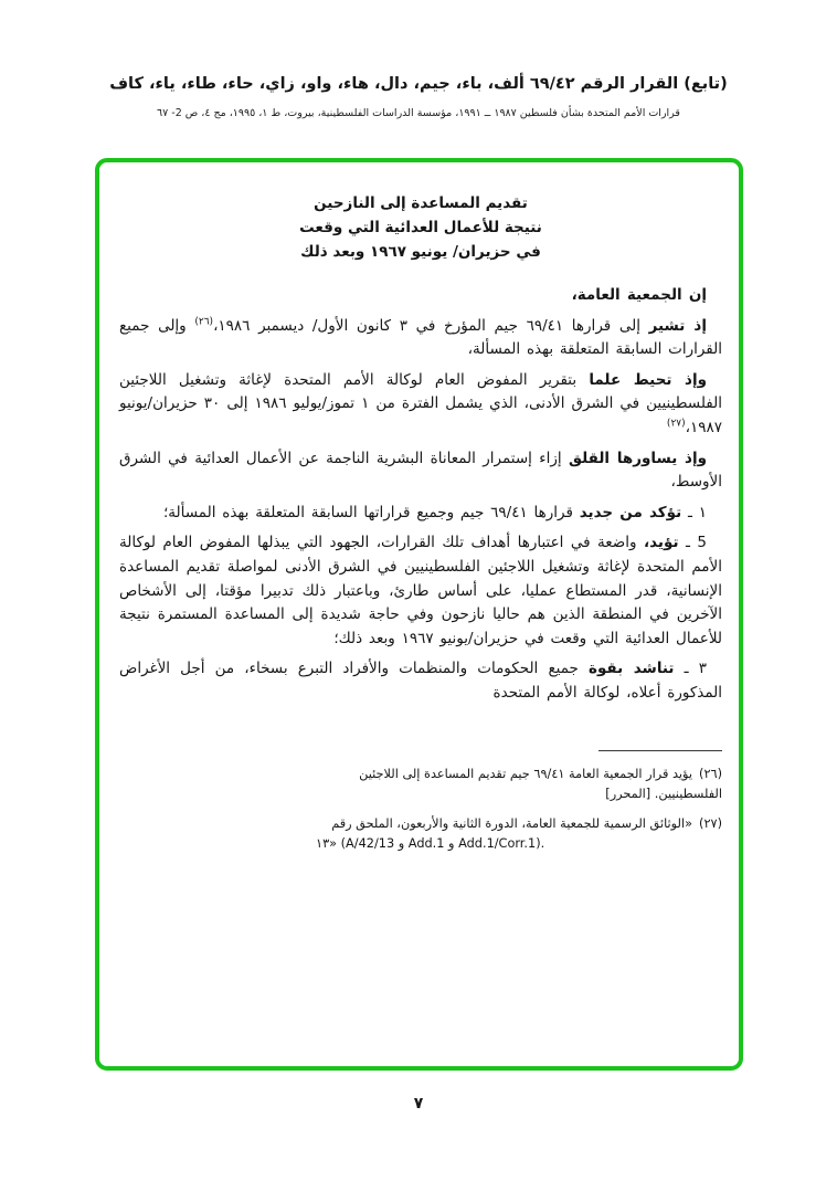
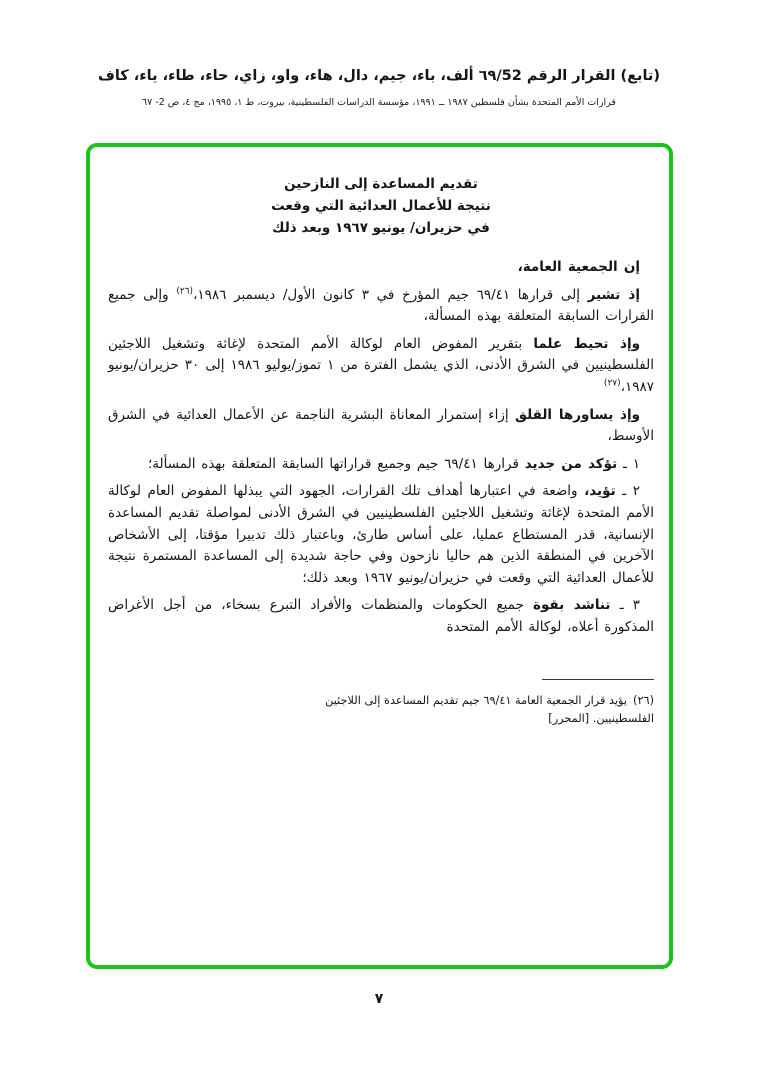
- (تابع) القرار الرقم ٦٩/٤٢ ألف، باء، جيم، دال، هاء، واو، زاي، حاء، طاء، ياء، كاف
+ (تابع) القرار الرقم ٦٩/52 ألف، باء، جيم، دال، هاء، واو، زاي، حاء، طاء، ياء، كاف
  قرارات الأمم المتحدة بشأن فلسطين ١٩٨٧ ــ ١٩٩١، مؤسسة الدراسات الفلسطينية، بيروت، ط ١، ١٩٩٥، مج ٤، ص 2- ٦٧
  تقديم المساعدة إلى النازحين
  نتيجة للأعمال العدائية التي وقعت
  في حزيران/ يونيو ١٩٦٧ وبعد ذلك
  إن الجمعية العامة،
  إذ تشير إلى قرارها ٦٩/٤١ جيم المؤرخ في ٣ كانون الأول/ ديسمبر ١٩٨٦،(٢٦) وإلى جميع القرارات السابقة المتعلقة بهذه المسألة،
  وإذ تحيط علما بتقرير المفوض العام لوكالة الأمم المتحدة لإغاثة وتشغيل اللاجئين الفلسطينيين في الشرق الأدنى، الذي يشمل الفترة من ١ تموز/يوليو ١٩٨٦ إلى ٣٠ حزيران/يونيو ١٩٨٧،(٢٧)
  وإذ يساورها القلق إزاء إستمرار المعاناة البشرية الناجمة عن الأعمال العدائية في الشرق الأوسط،
  ١ ـ تؤكد من جديد قرارها ٦٩/٤١ جيم وجميع قراراتها السابقة المتعلقة بهذه المسألة؛
- 5 ـ تؤيد، واضعة في اعتبارها أهداف تلك القرارات، الجهود التي يبذلها المفوض العام لوكالة الأمم المتحدة لإغاثة وتشغيل اللاجئين الفلسطينيين في الشرق الأدنى لمواصلة تقديم المساعدة الإنسانية، قدر المستطاع عمليا، على أساس طارئ، وباعتبار ذلك تدبيرا مؤقتا، إلى الأشخاص الآخرين في المنطقة الذين هم حاليا نازحون وفي حاجة شديدة إلى المساعدة المستمرة نتيجة للأعمال العدائية التي وقعت في حزيران/يونيو ١٩٦٧ وبعد ذلك؛
+ ٢ ـ تؤيد، واضعة في اعتبارها أهداف تلك القرارات، الجهود التي يبذلها المفوض العام لوكالة الأمم المتحدة لإغاثة وتشغيل اللاجئين الفلسطينيين في الشرق الأدنى لمواصلة تقديم المساعدة الإنسانية، قدر المستطاع عمليا، على أساس طارئ، وباعتبار ذلك تدبيرا مؤقتا، إلى الأشخاص الآخرين في المنطقة الذين هم حاليا نازحون وفي حاجة شديدة إلى المساعدة المستمرة نتيجة للأعمال العدائية التي وقعت في حزيران/يونيو ١٩٦٧ وبعد ذلك؛
  ٣ ـ تناشد بقوة جميع الحكومات والمنظمات والأفراد التبرع بسخاء، من أجل الأغراض المذكورة أعلاه، لوكالة الأمم المتحدة
  (٢٦)يؤيد قرار الجمعية العامة ٦٩/٤١ جيم تقديم المساعدة إلى اللاجئين
  الفلسطينيين. [المحرر]
- (٢٧)«الوثائق الرسمية للجمعية العامة، الدورة الثانية والأربعون، الملحق رقم
- ١٣» (A/42/13 و Add.1 و Add.1/Corr.1).
  ٧
